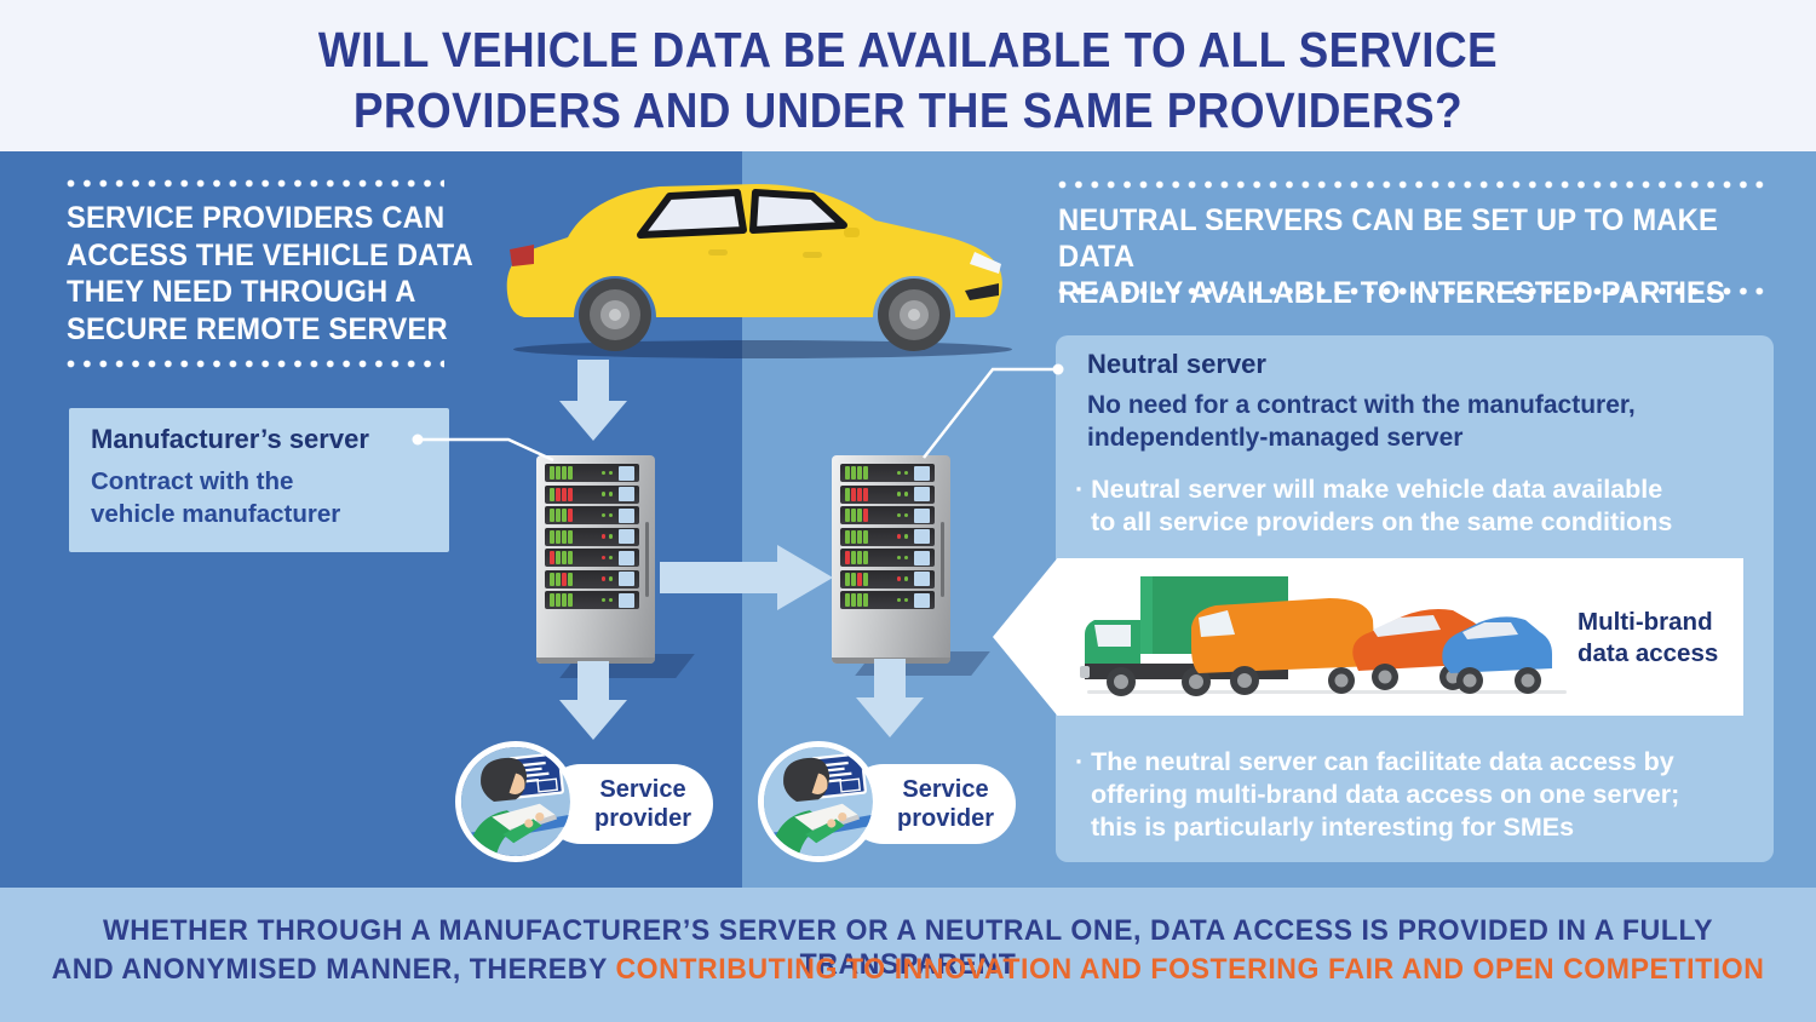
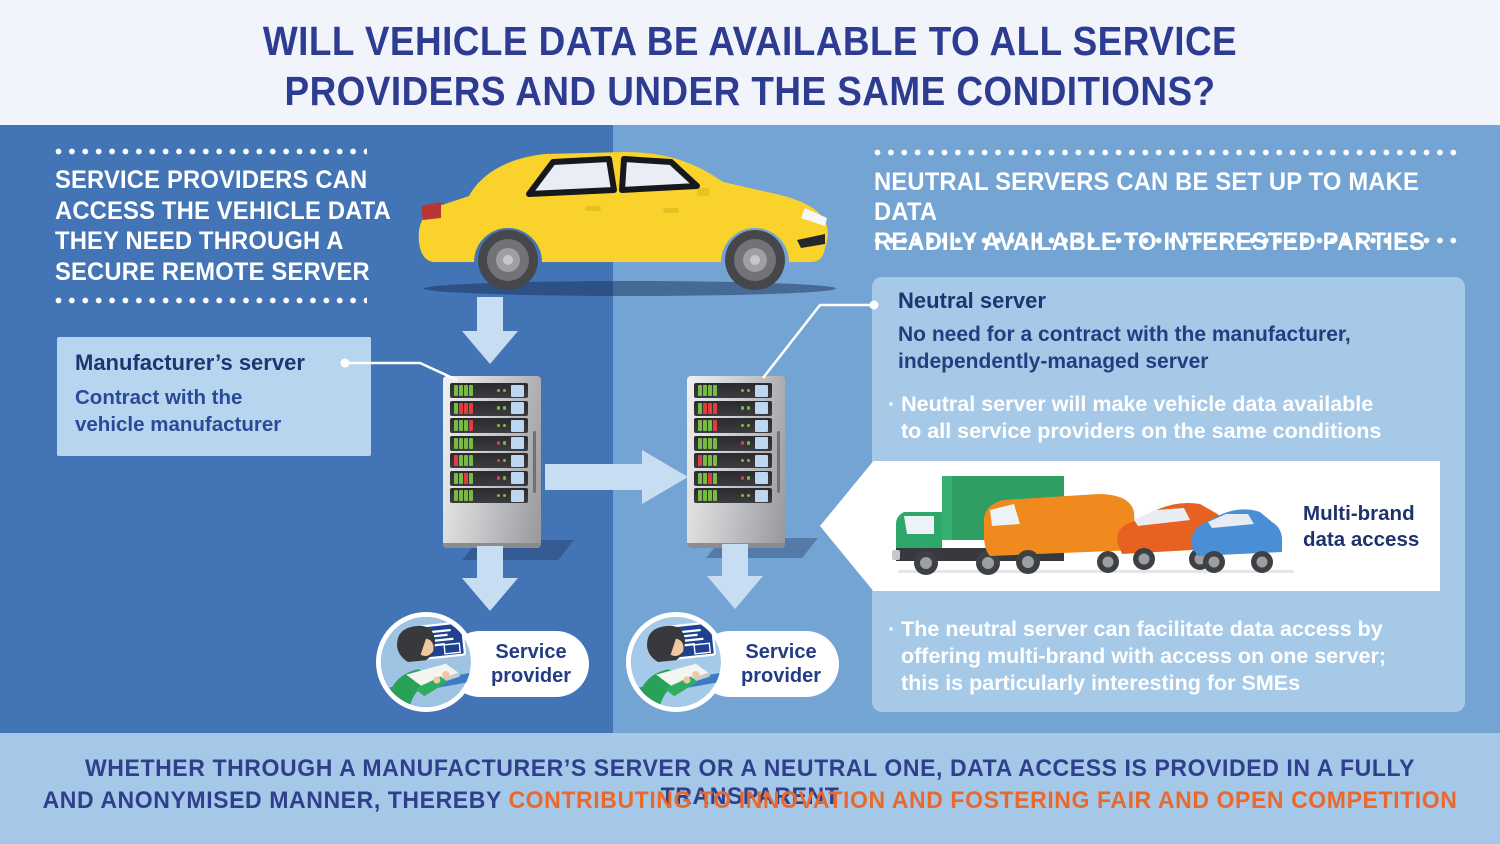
  WILL VEHICLE DATA BE AVAILABLE TO ALL SERVICE
- PROVIDERS AND UNDER THE SAME PROVIDERS?
+ PROVIDERS AND UNDER THE SAME CONDITIONS?
  SERVICE PROVIDERS CAN
  ACCESS THE VEHICLE DATA
  THEY NEED THROUGH A
  SECURE REMOTE SERVER
  NEUTRAL SERVERS CAN BE SET UP TO MAKE DATA
  Manufacturer’s server
  Contract with the
  vehicle manufacturer
  Neutral server
  No need for a contract with the manufacturer,
  independently-managed server
  · Neutral server will make vehicle data available
  to all service providers on the same conditions
  Multi-brand
  data access
  · The neutral server can facilitate data access by
- offering multi-brand data access on one server;
+ offering multi-brand with access on one server;
  this is particularly interesting for SMEs
  Service
  provider
  Service
  provider
  WHETHER THROUGH A MANUFACTURER’S SERVER OR A NEUTRAL ONE, DATA ACCESS IS PROVIDED IN A FULLY TRANSPARENT
  AND ANONYMISED MANNER, THEREBY CONTRIBUTING TO INNOVATION AND FOSTERING FAIR AND OPEN COMPETITION
